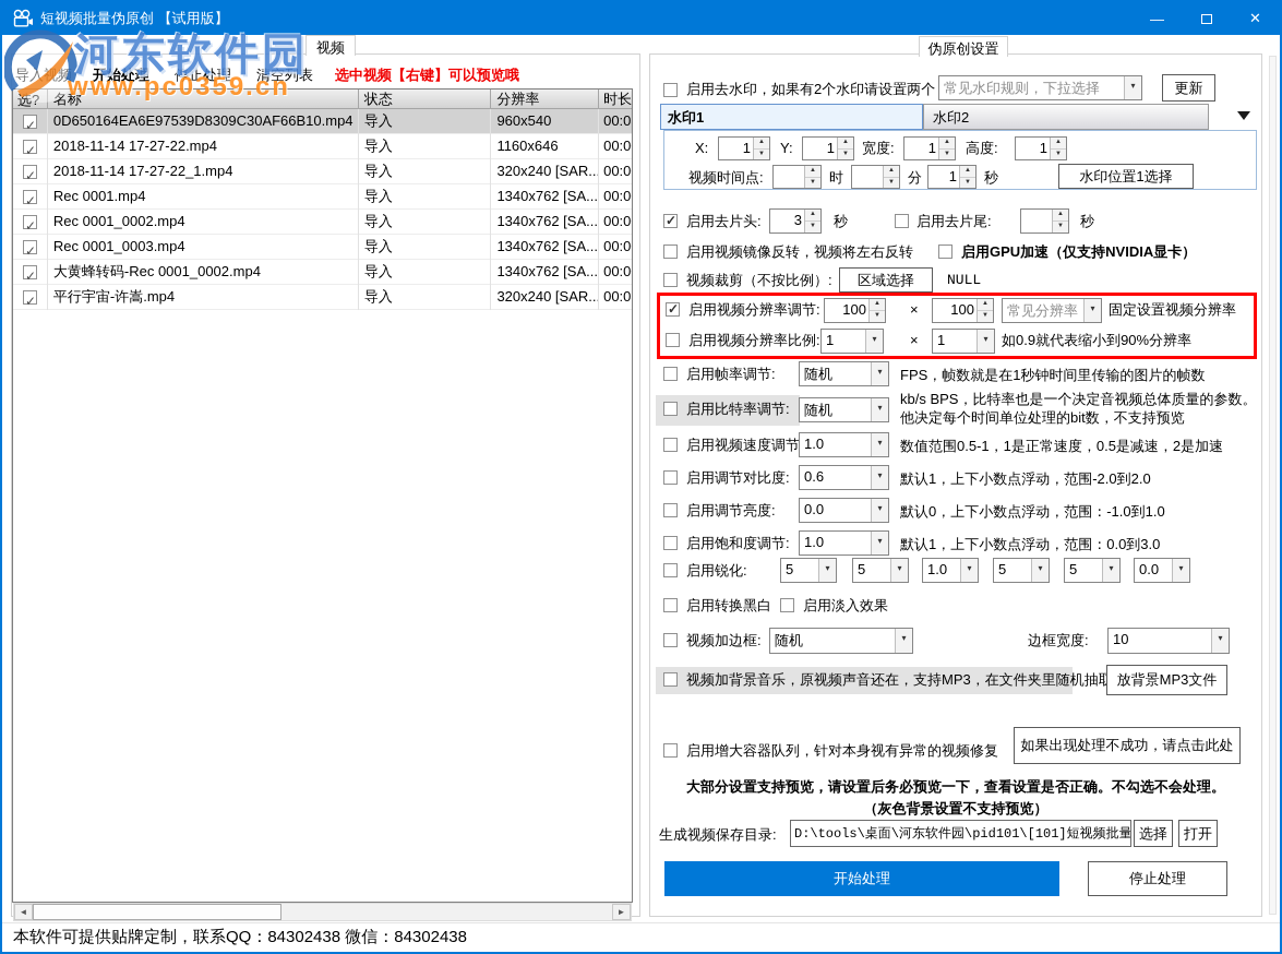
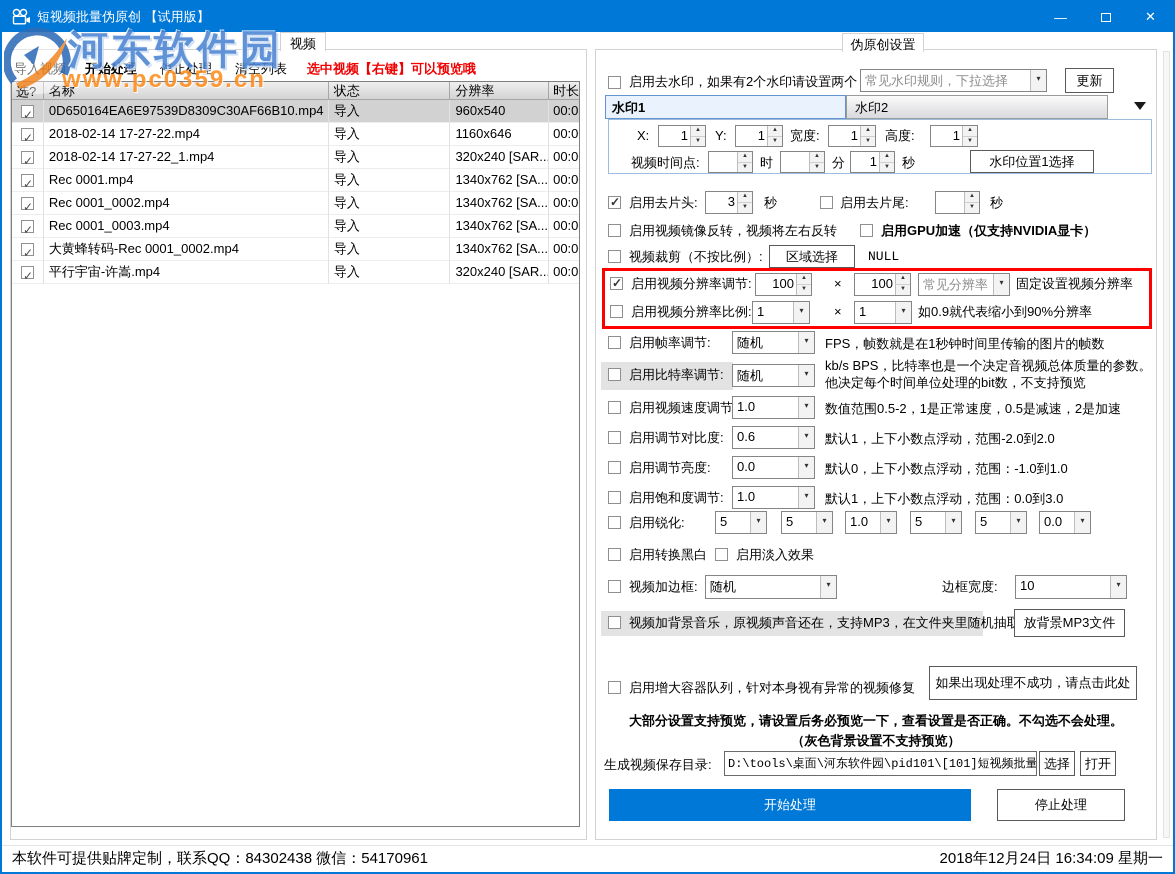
  短视频批量伪原创 【试用版】
  —
  ✕
  视频
  导入视频
  开始处理
  停止处理
  清空列表
  选中视频【右键】可以预览哦
  选?
  名称
  状态
  分辨率
  时长
  0D650164EA6E97539D8309C30AF66B10.mp4
  导入
  960x540
  00:0
- 2018-11-14 17-27-22.mp4
+ 2018-02-14 17-27-22.mp4
  导入
  1160x646
  00:0
- 2018-11-14 17-27-22_1.mp4
+ 2018-02-14 17-27-22_1.mp4
  导入
  320x240 [SAR...
  00:0
  Rec 0001.mp4
  导入
  1340x762 [SA...
  00:0
  Rec 0001_0002.mp4
  导入
  1340x762 [SA...
  00:0
  Rec 0001_0003.mp4
  导入
  1340x762 [SA...
  00:0
  大黄蜂转码-Rec 0001_0002.mp4
  导入
  1340x762 [SA...
  00:0
  平行宇宙-许嵩.mp4
  导入
  320x240 [SAR...
  00:0
- ◄
- ►
  伪原创设置
  启用去水印，如果有2个水印请设置两个
  常见水印规则，下拉选择
  ▾
  更新
  水印1
  水印2
  X:
  1
  Y:
  1
  宽度:
  1
  高度:
  1
  视频时间点:
  时
  分
  1
  秒
  水印位置1选择
  启用去片头:
  3
  秒
  启用去片尾:
  秒
  启用视频镜像反转，视频将左右反转
  启用GPU加速（仅支持NVIDIA显卡）
  视频裁剪（不按比例）:
  区域选择
  NULL
  启用视频分辨率调节:
  100
  ×
  100
  常见分辨率
  ▾
  固定设置视频分辨率
  启用视频分辨率比例:
  1
  ▾
  ×
  1
  ▾
  如0.9就代表缩小到90%分辨率
  启用帧率调节:
  随机
  ▾
  FPS，帧数就是在1秒钟时间里传输的图片的帧数
  启用比特率调节:
  随机
  ▾
  kb/s BPS，比特率也是一个决定音视频总体质量的参数。他决定每个时间单位处理的bit数，不支持预览
  启用视频速度调节
  1.0
  ▾
- 数值范围0.5-1，1是正常速度，0.5是减速，2是加速
+ 数值范围0.5-2，1是正常速度，0.5是减速，2是加速
  启用调节对比度:
  0.6
  ▾
  默认1，上下小数点浮动，范围-2.0到2.0
  启用调节亮度:
  0.0
  ▾
  默认0，上下小数点浮动，范围：-1.0到1.0
  启用饱和度调节:
  1.0
  ▾
  默认1，上下小数点浮动，范围：0.0到3.0
  启用锐化:
  5
  ▾
  5
  ▾
  1.0
  ▾
  5
  ▾
  5
  ▾
  0.0
  ▾
  启用转换黑白
  启用淡入效果
  视频加边框:
  随机
  ▾
  边框宽度:
  10
  ▾
  视频加背景音乐，原视频声音还在，支持MP3，在文件夹里随机抽
  放背景MP3文件
  启用增大容器队列，针对本身视有异常的视频修复
  如果出现处理不成功，请点击此处
  大部分设置支持预览，请设置后务必预览一下，查看设置是否正确。不勾选不会处理。
  （灰色背景设置不支持预览）
  生成视频保存目录:
  D:\tools\桌面\河东软件园\pid101\[101]短视频批量
  选择
  打开
  开始处理
  停止处理
- 本软件可提供贴牌定制，联系QQ：84302438 微信：84302438
+ 本软件可提供贴牌定制，联系QQ：84302438 微信：54170961
+ 2018年12月24日 16:34:09 星期一
  河东软件园
  www.pc0359.cn
